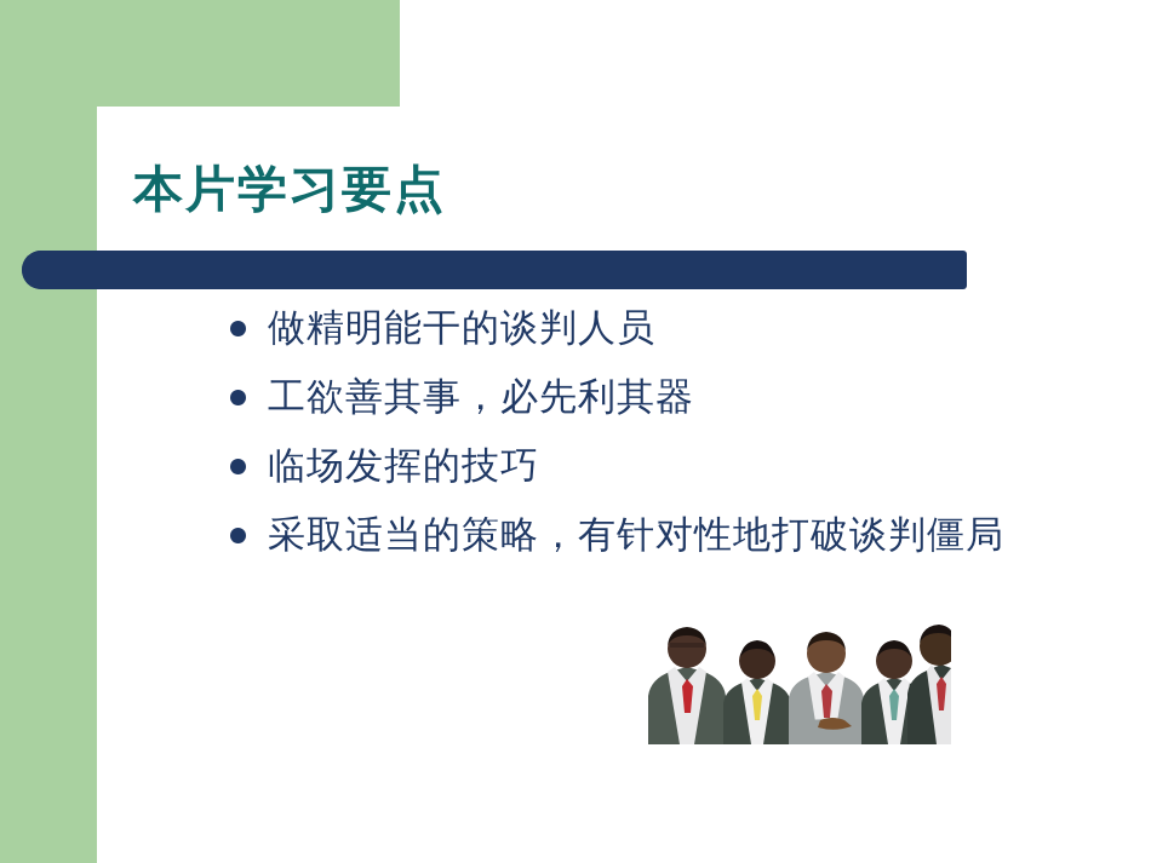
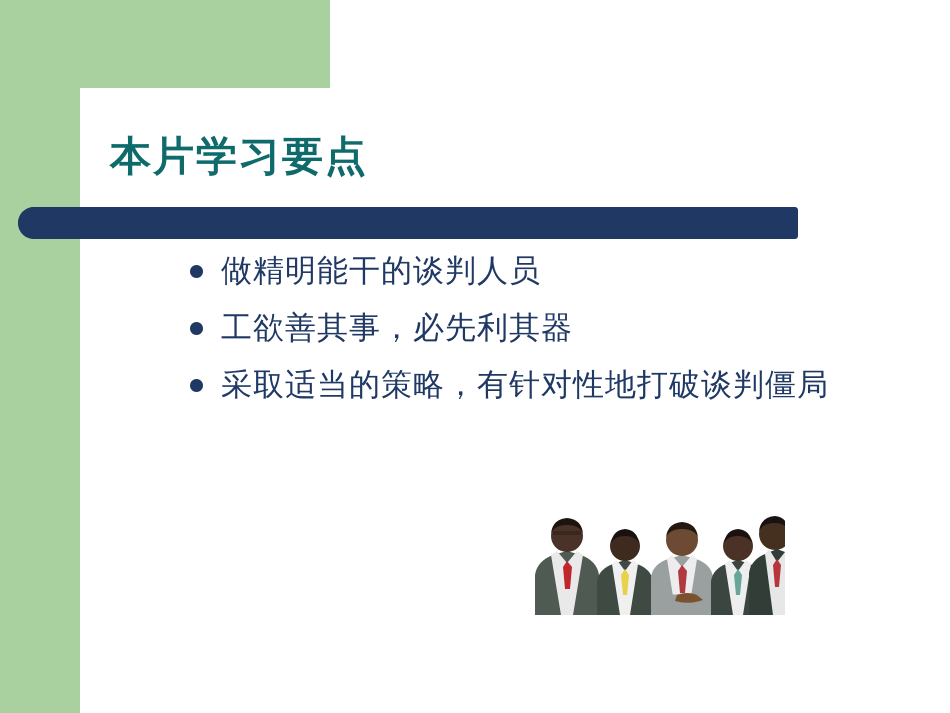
  本片学习要点
  做精明能干的谈判人员
  工欲善其事，必先利其器
- 临场发挥的技巧
  采取适当的策略，有针对性地打破谈判僵局
